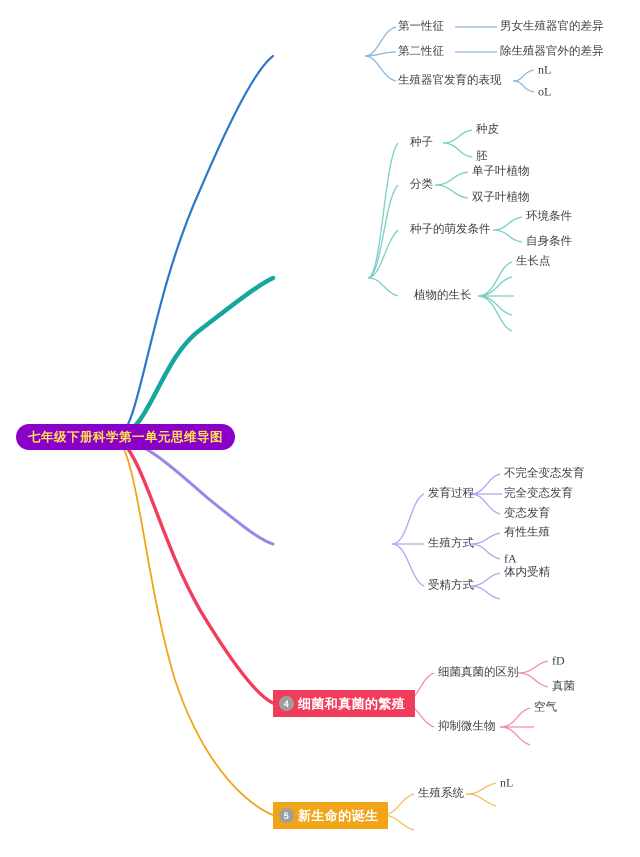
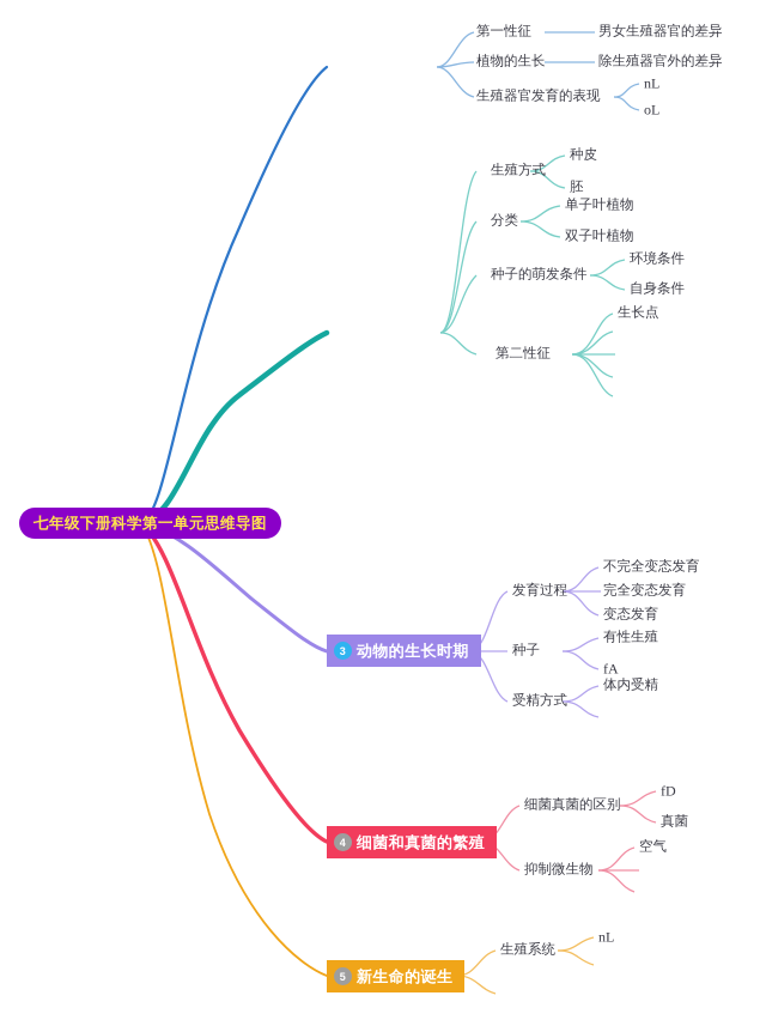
  七年级下册科学第一单元思维导图
+ 3
+ 动物的生长时期
  4
  细菌和真菌的繁殖
  5
  新生命的诞生
  第一性征
  男女生殖器官的差异
- 第二性征
+ 植物的生长
  除生殖器官外的差异
  生殖器官发育的表现
  nL
  oL
- 种子
+ 生殖方式
  种皮
  胚
  分类
  单子叶植物
  双子叶植物
  种子的萌发条件
  环境条件
  自身条件
- 植物的生长
+ 第二性征
  生长点
  发育过程
  不完全变态发育
  完全变态发育
  变态发育
- 生殖方式
+ 种子
  有性生殖
  fA
  受精方式
  体内受精
  细菌真菌的区别
  fD
  真菌
  抑制微生物
  空气
  生殖系统
  nL
